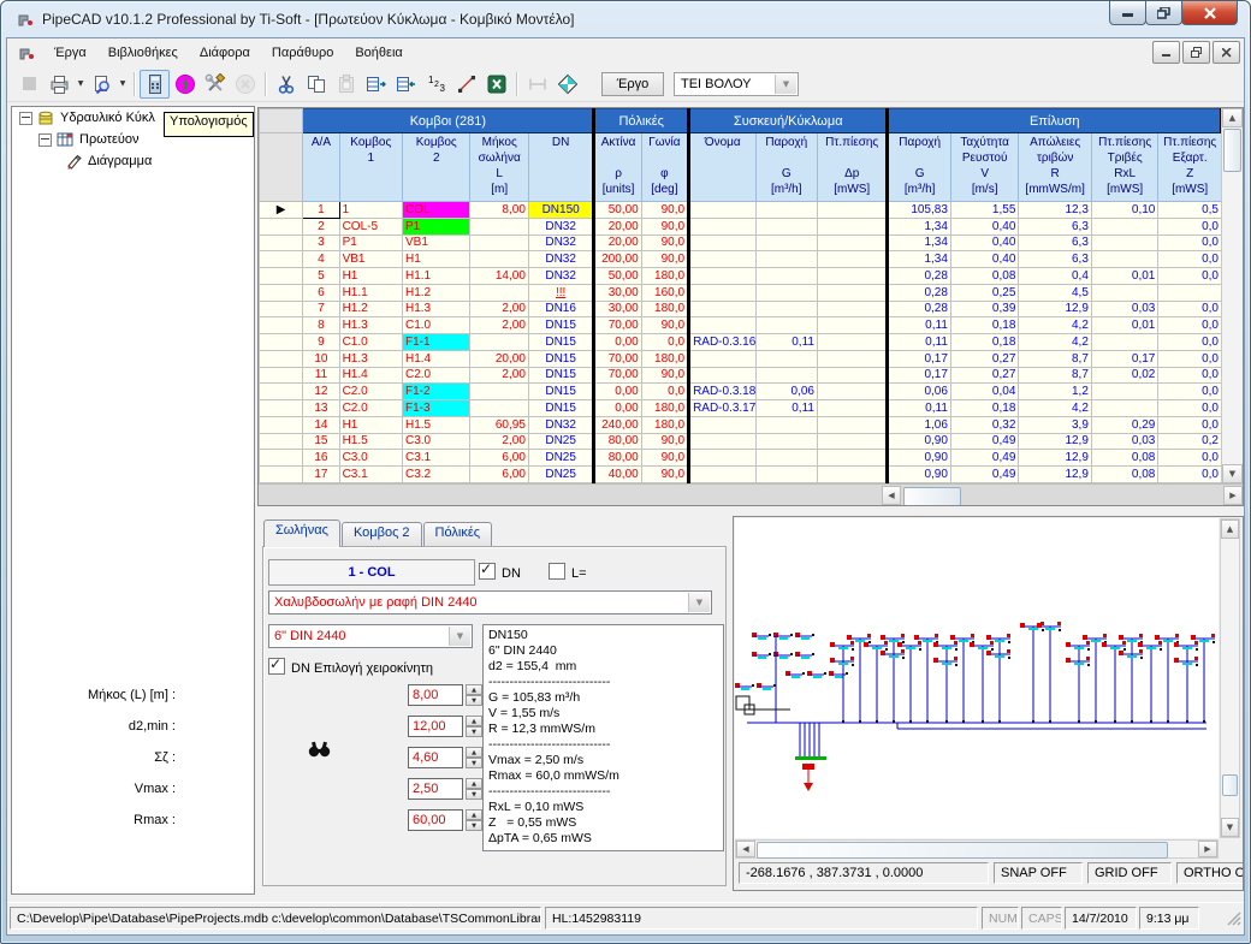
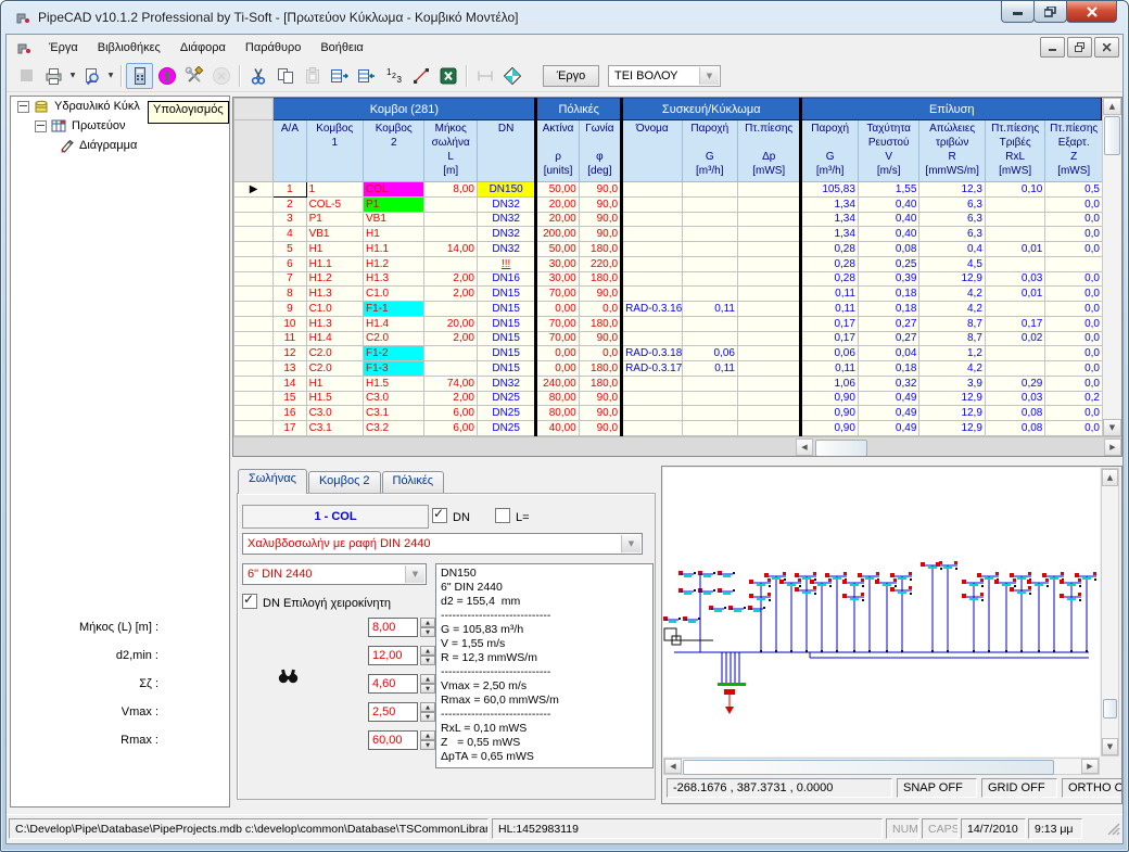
  PipeCAD v10.1.2 Professional by Ti-Soft - [Πρωτεύον Κύκλωμα - Κομβικό Μοντέλο]
  Έργα Βιβλιοθήκες Διάφορα Παράθυρο Βοήθεια
  i
  1
  3
  Έργο
  ΤΕΙ ΒΟΛΟΥ
  ▼
  Υδραυλικό Κύκλ
  Πρωτεύον
  Διάγραμμα
  Υπολογισμός
  	Κομβοι (281)	Πόλικές	Συσκευή/Κύκλωμα	Επίλυση
  	A/A	Κομβος1	Κομβος2	ΜήκοςσωλήναL[m]	DN	Ακτίναρ[units]	Γωνίαφ[deg]	Όνομα	ΠαροχήG[m³/h]	Πτ.πίεσηςΔp[mWS]	ΠαροχήG[m³/h]	ΤαχύτηταΡευστούV[m/s]	ΑπώλειεςτριβώνR[mmWS/m]	Πτ.πίεσηςΤριβέςRxL[mWS]	Πτ.πίεσηςΕξαρτ.Z[mWS]
  ▶	1	1	COL	8,00	DN150	50,00	90,0				105,83	1,55	12,3	0,10	0,5
  	2	COL-5	P1		DN32	20,00	90,0				1,34	0,40	6,3		0,0
  	3	P1	VB1		DN32	20,00	90,0				1,34	0,40	6,3		0,0
  	4	VB1	H1		DN32	200,00	90,0				1,34	0,40	6,3		0,0
  	5	H1	H1.1	14,00	DN32	50,00	180,0				0,28	0,08	0,4	0,01	0,0
- 	6	H1.1	H1.2		!!!	30,00	160,0				0,28	0,25	4,5
+ 	6	H1.1	H1.2		!!!	30,00	220,0				0,28	0,25	4,5
  	7	H1.2	H1.3	2,00	DN16	30,00	180,0				0,28	0,39	12,9	0,03	0,0
  	8	H1.3	C1.0	2,00	DN15	70,00	90,0				0,11	0,18	4,2	0,01	0,0
  	9	C1.0	F1-1		DN15	0,00	0,0	RAD-0.3.16	0,11		0,11	0,18	4,2		0,0
  	10	H1.3	H1.4	20,00	DN15	70,00	180,0				0,17	0,27	8,7	0,17	0,0
  	11	H1.4	C2.0	2,00	DN15	70,00	90,0				0,17	0,27	8,7	0,02	0,0
  	12	C2.0	F1-2		DN15	0,00	0,0	RAD-0.3.18	0,06		0,06	0,04	1,2		0,0
  	13	C2.0	F1-3		DN15	0,00	180,0	RAD-0.3.17	0,11		0,11	0,18	4,2		0,0
- 	14	H1	H1.5	60,95	DN32	240,00	180,0				1,06	0,32	3,9	0,29	0,0
+ 	14	H1	H1.5	74,00	DN32	240,00	180,0				1,06	0,32	3,9	0,29	0,0
  	15	H1.5	C3.0	2,00	DN25	80,00	90,0				0,90	0,49	12,9	0,03	0,2
  	16	C3.0	C3.1	6,00	DN25	80,00	90,0				0,90	0,49	12,9	0,08	0,0
  	17	C3.1	C3.2	6,00	DN25	40,00	90,0				0,90	0,49	12,9	0,08	0,0
  ▲
  ▼
  ◀
  ▶
  Σωλήνας
  Κομβος 2
  Πόλικές
  1 - COL
  DN
  L=
  Χαλυβδοσωλήν με ραφή DIN 2440
  ▼
  6" DIN 2440
  ▼
  DN150
  6" DIN 2440
  d2 = 155,4 mm
  -----------------------------
  G = 105,83 m³/h
  V = 1,55 m/s
  R = 12,3 mmWS/m
  -----------------------------
  Vmax = 2,50 m/s
  Rmax = 60,0 mmWS/m
  -----------------------------
  RxL = 0,10 mWS
  Z = 0,55 mWS
  ΔpTA = 0,65 mWS
  DN Επιλογή χειροκίνητη
  Μήκος (L) [m] :
  8,00
  d2,min :
  12,00
  Σζ :
  4,60
  Vmax :
  2,50
  Rmax :
  60,00
  ▲
  ▼
  ◀
  ▶
  -268.1676 , 387.3731 , 0.0000
  SNAP OFF
  GRID OFF
  ORTHO O
  C:\Develop\Pipe\Database\PipeProjects.mdb c:\develop\common\Database\TSCommonLibrar
  HL:1452983119
  NUM
  CAPS
  14/7/2010
  9:13 μμ
